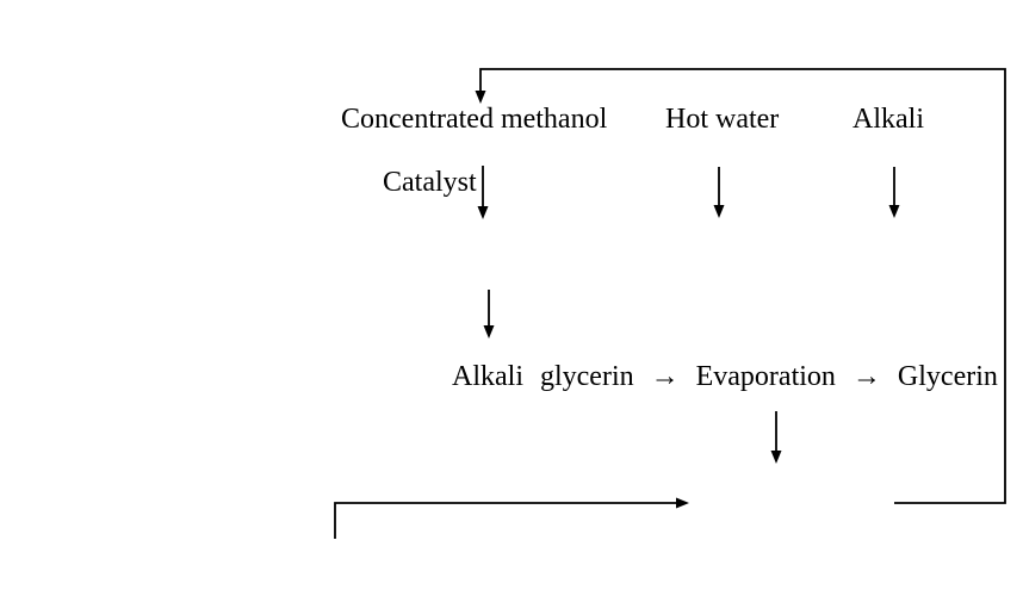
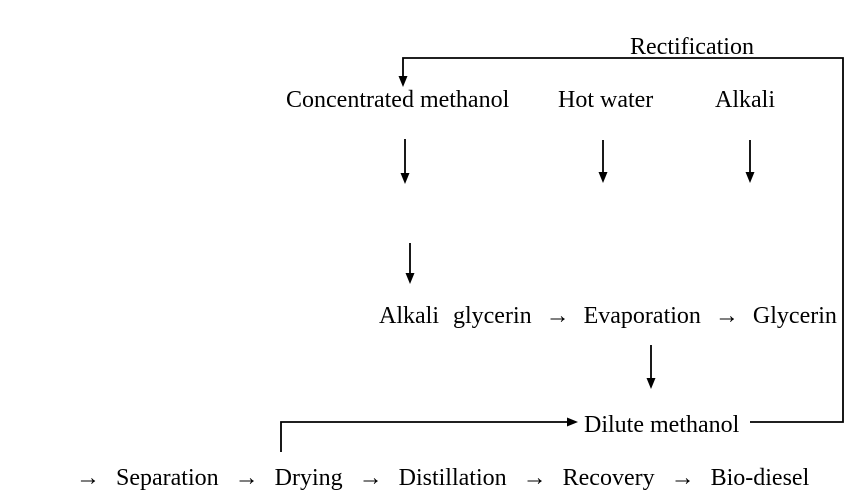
+ Rectification
  Concentrated methanol
  Hot water
  Alkali
- Catalyst
  Alkali glycerin → Evaporation → Glycerin
+ Dilute methanol
+ → Separation → Drying → Distillation → Recovery → Bio-diesel
